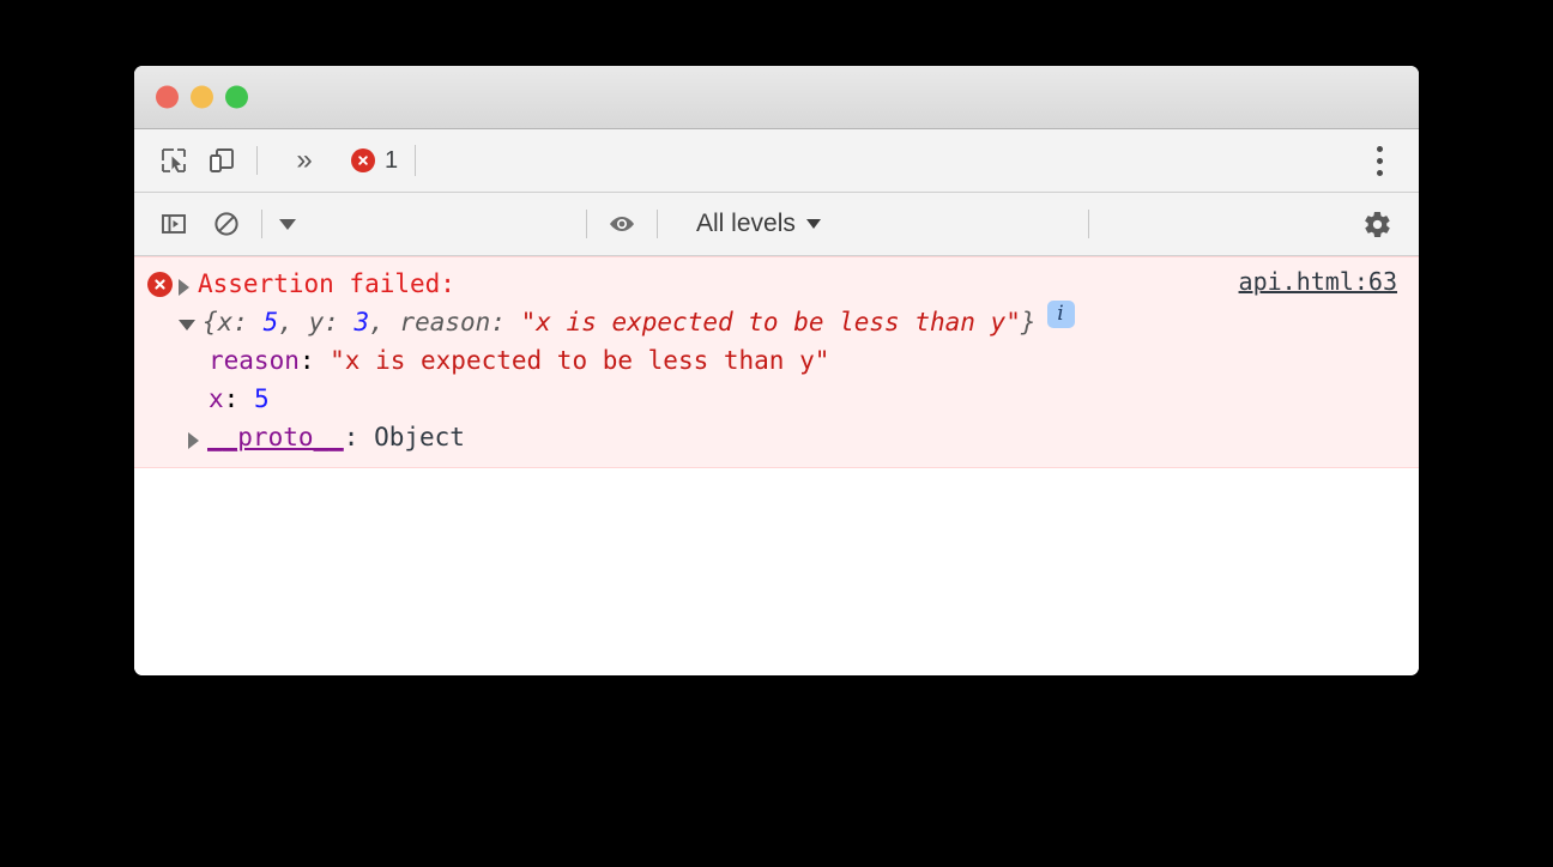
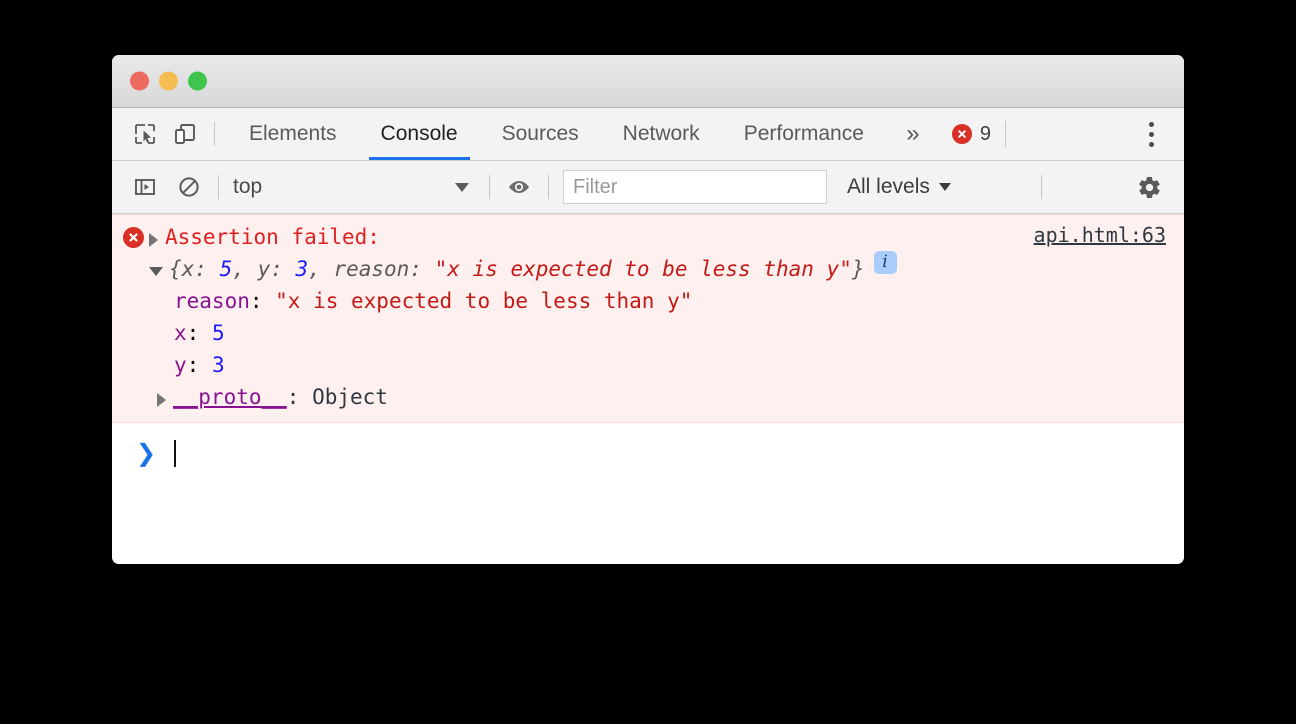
+ Elements
+ Console
+ Sources
+ Network
+ Performance
  »
- 1
+ 9
+ top
+ Filter
  All levels
  api.html:63
  Assertion failed:
  {x: 5, y: 3, reason: "x is expected to be less than y"}
  i
  reason: "x is expected to be less than y"
  x: 5
+ y: 3
  __proto__
  : Object
+ ❯
